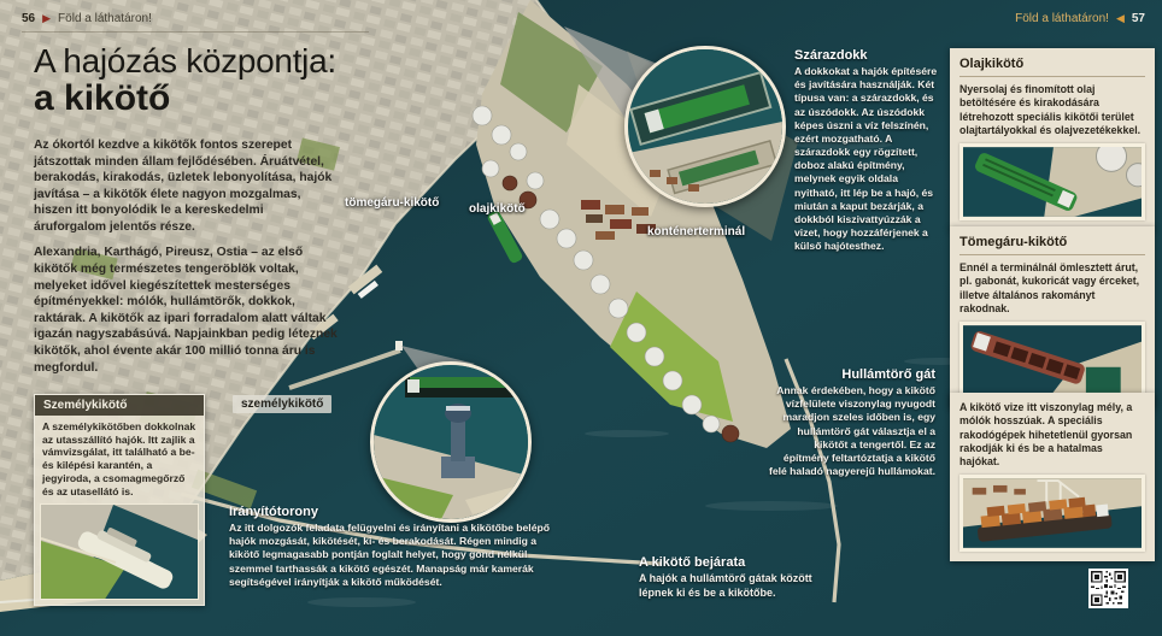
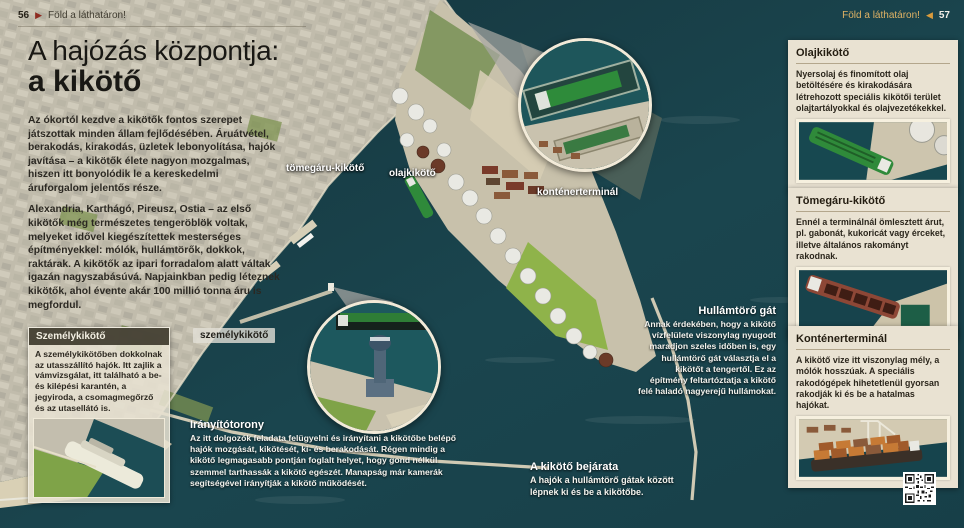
  56
  ▶
  Föld a láthatáron!
  Föld a láthatáron!
  ◀
  57
  A hajózás központja:
  a kikötő
  Az ókortól kezdve a kikötők fontos szerepet játszottak minden állam fejlődésében. Áruátvétel, berakodás, kirakodás, üzletek lebonyolítása, hajók javítása – a kikötők élete nagyon mozgalmas, hiszen itt bonyolódik le a kereskedelmi áruforgalom jelentős része.
  Alexandria, Karthágó, Pireusz, Ostia – az első kikötők még természetes tengeröblök voltak, melyeket idővel kiegészítettek mesterséges építményekkel: mólók, hullámtörők, dokkok, raktárak. A kikötők az ipari forradalom alatt váltak igazán nagyszabásúvá. Napjainkban pedig léteznek kikötők, ahol évente akár 100 millió tonna áru is megfordul.
  tömegáru-kikötő
  olajkikötő
  konténerterminál
  személykikötő
- Szárazdokk
- A dokkokat a hajók építésére és javítására használják. Két típusa van: a szárazdokk, és az úszódokk. Az úszódokk képes úszni a víz felszínén, ezért mozgatható. A szárazdokk egy rögzített, doboz alakú építmény, melynek egyik oldala nyitható, itt lép be a hajó, és miután a kaput bezárják, a dokkból kiszivattyúzzák a vizet, hogy hozzáférjenek a külső hajótesthez.
  Hullámtörő gát
  Annak érdekében, hogy a kikötő vízfelülete viszonylag nyugodt maradjon szeles időben is, egy hullámtörő gát választja el a kikötőt a tengertől. Ez az építmény feltartóztatja a kikötő felé haladó nagyerejű hullámokat.
  Irányítótorony
  Az itt dolgozók feladata felügyelni és irányítani a kikötőbe belépő hajók mozgását, kikötését, ki- és berakodását. Régen mindig a kikötő legmagasabb pontján foglalt helyet, hogy gond nélkül szemmel tarthassák a kikötő egészét. Manapság már kamerák segítségével irányítják a kikötő működését.
  A kikötő bejárata
  A hajók a hullámtörő gátak között lépnek ki és be a kikötőbe.
  Személykikötő
  A személykikötőben dokkolnak az utasszállító hajók. Itt zajlik a vámvizsgálat, itt található a be- és kilépési karantén, a jegyiroda, a csomagmegőrző és az utasellátó is.
  Olajkikötő
  Nyersolaj és finomított olaj betöltésére és kirakodására létrehozott speciális kikötői terület olajtartályokkal és olajvezetékekkel.
  Tömegáru-kikötő
  Ennél a terminálnál ömlesztett árut, pl. gabonát, kukoricát vagy érceket, illetve általános rakományt rakodnak.
+ Konténerterminál
  A kikötő vize itt viszonylag mély, a mólók hosszúak. A speciális rakodógépek hihetetlenül gyorsan rakodják ki és be a hatalmas hajókat.
